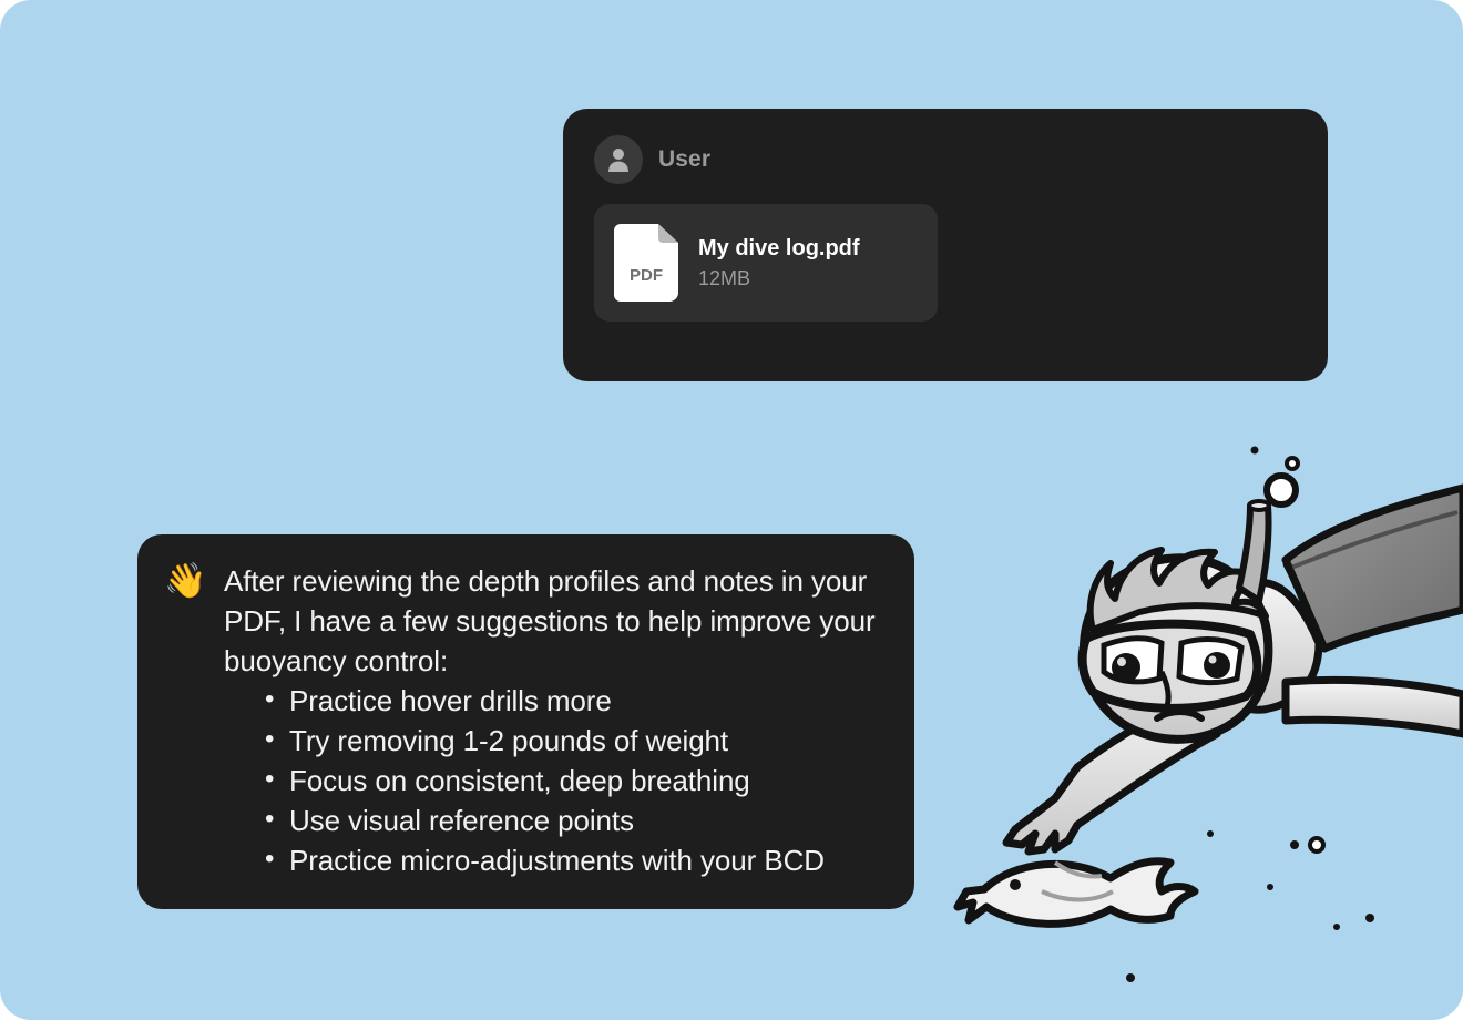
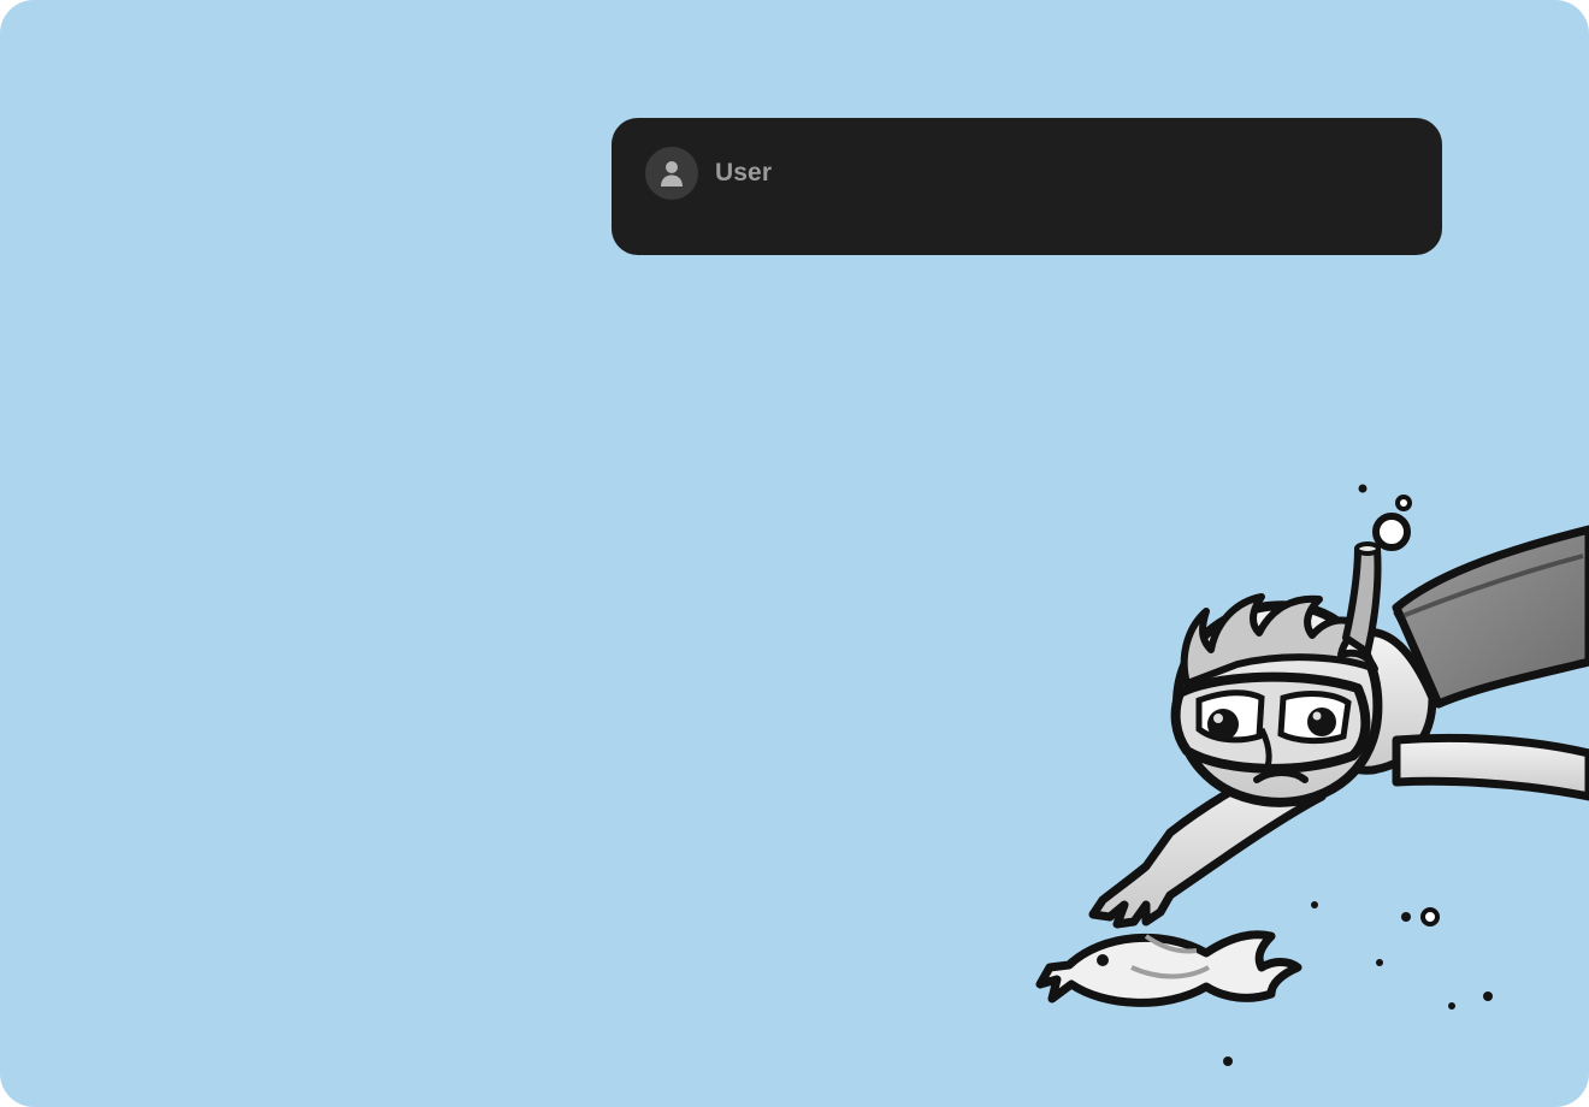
  User
- PDF
- My dive log.pdf
- 12MB
- 👋
- After reviewing the depth profiles and notes in your PDF, I have a few suggestions to help improve your buoyancy control:
- Practice hover drills more
- Try removing 1-2 pounds of weight
- Focus on consistent, deep breathing
- Use visual reference points
- Practice micro-adjustments with your BCD
